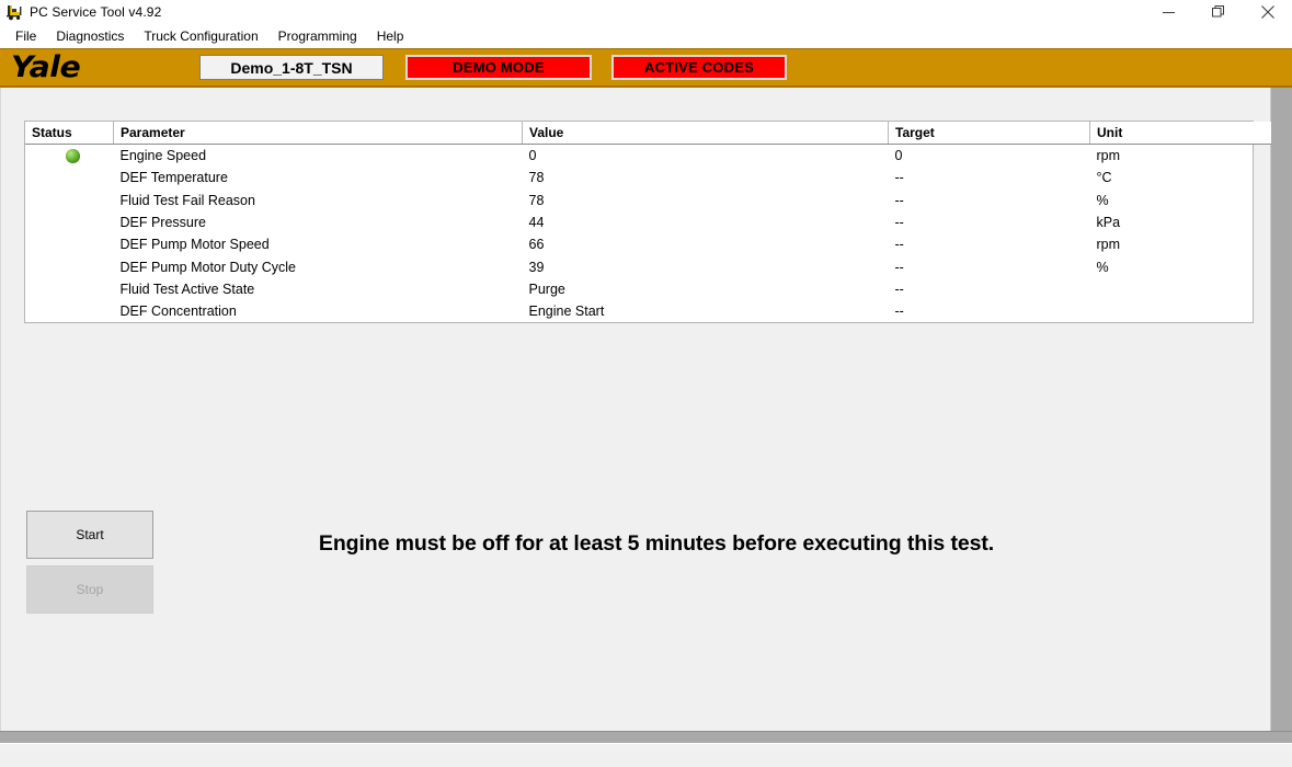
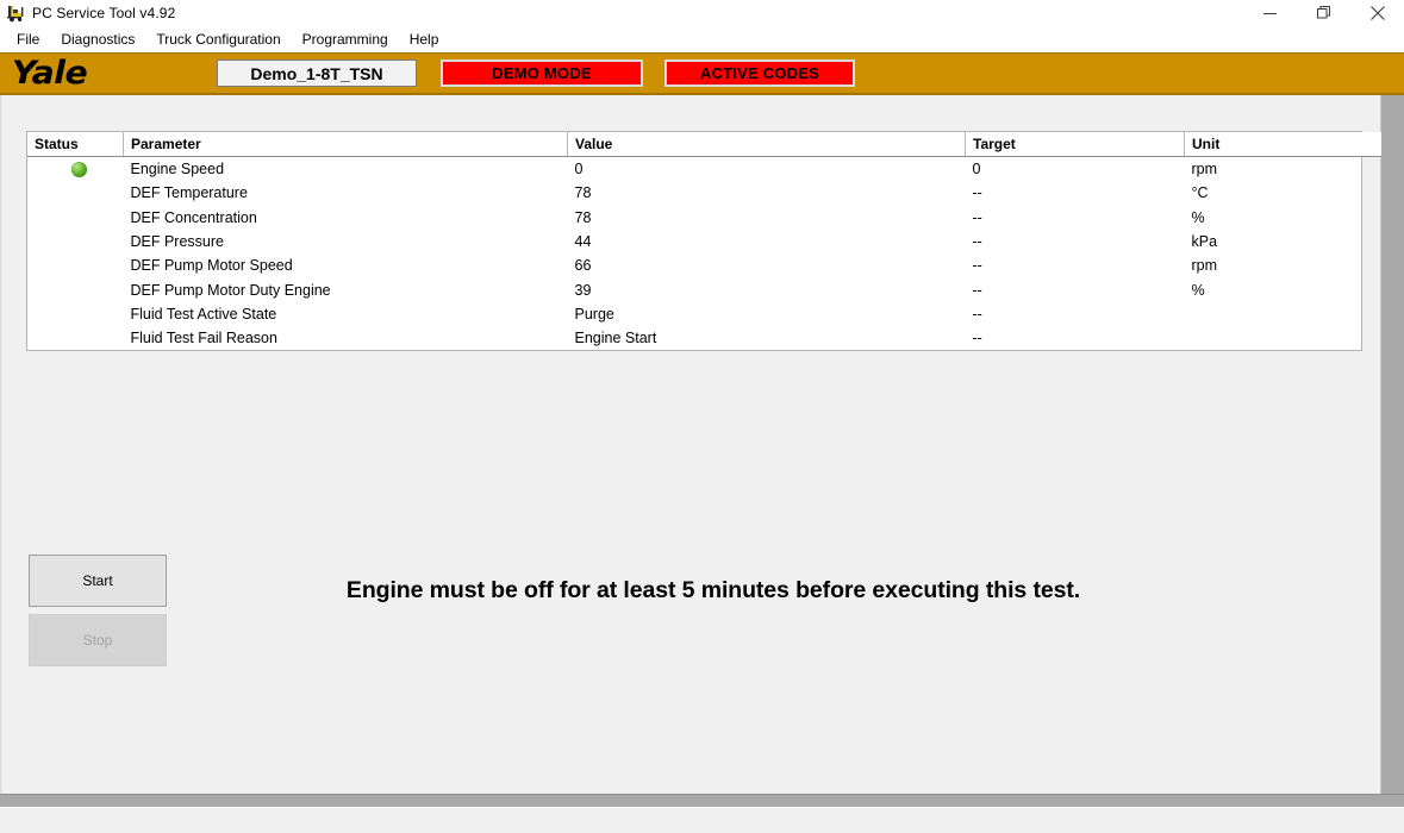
  PC Service Tool v4.92
  File
  Diagnostics
  Truck Configuration
  Programming
  Help
  Yale
  Demo_1-8T_TSN
  DEMO MODE
  ACTIVE CODES
  Status	Parameter	Value	Target	Unit
  	Engine Speed	0	0	rpm
  	DEF Temperature	78	--	°C
- 	Fluid Test Fail Reason	78	--	%
+ 	DEF Concentration	78	--	%
  	DEF Pressure	44	--	kPa
  	DEF Pump Motor Speed	66	--	rpm
- 	DEF Pump Motor Duty Cycle	39	--	%
+ 	DEF Pump Motor Duty Engine	39	--	%
  	Fluid Test Active State	Purge	--
- 	DEF Concentration	Engine Start	--
+ 	Fluid Test Fail Reason	Engine Start	--
  Start
  Stop
  Engine must be off for at least 5 minutes before executing this test.
